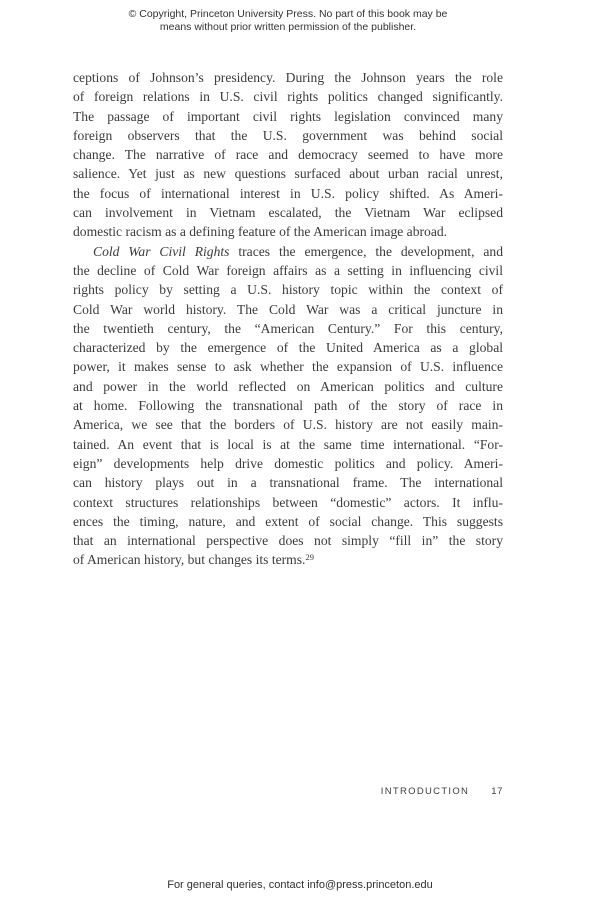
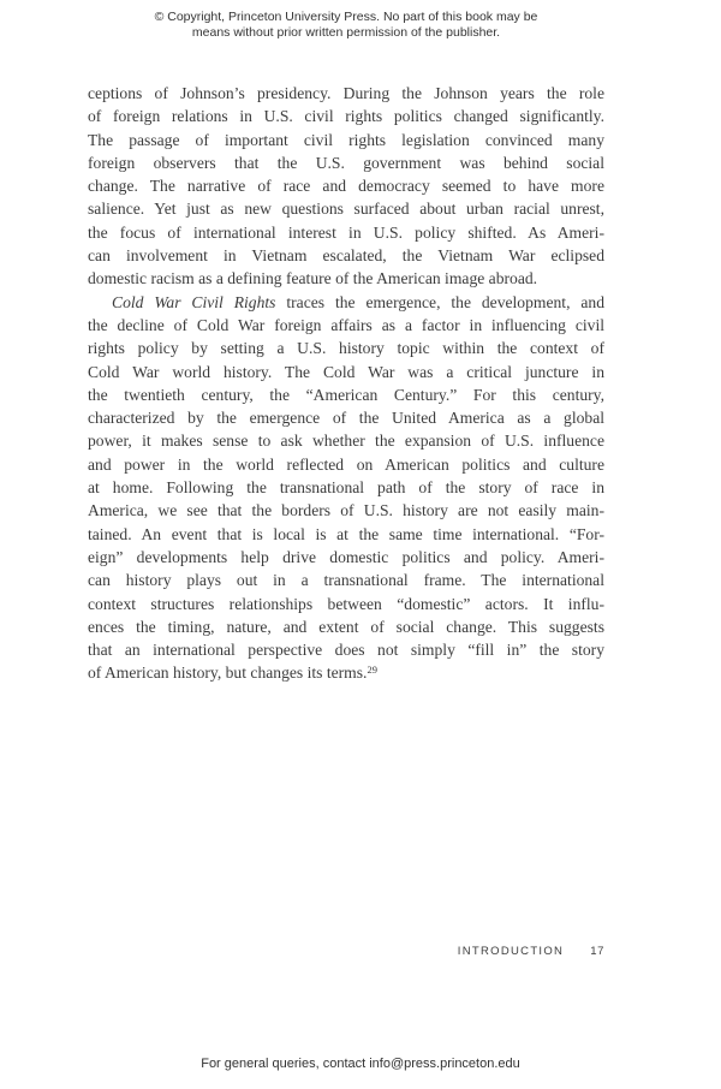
  © Copyright, Princeton University Press. No part of this book may be
  means without prior written permission of the publisher.
  ceptions of Johnson’s presidency. During the Johnson years the role
  of foreign relations in U.S. civil rights politics changed significantly.
  The passage of important civil rights legislation convinced many
  foreign observers that the U.S. government was behind social
  change. The narrative of race and democracy seemed to have more
  salience. Yet just as new questions surfaced about urban racial unrest,
  the focus of international interest in U.S. policy shifted. As Ameri-
  can involvement in Vietnam escalated, the Vietnam War eclipsed
  domestic racism as a defining feature of the American image abroad.
  Cold War Civil Rights traces the emergence, the development, and
- the decline of Cold War foreign affairs as a setting in influencing civil
+ the decline of Cold War foreign affairs as a factor in influencing civil
  rights policy by setting a U.S. history topic within the context of
  Cold War world history. The Cold War was a critical juncture in
  the twentieth century, the “American Century.” For this century,
  characterized by the emergence of the United America as a global
  power, it makes sense to ask whether the expansion of U.S. influence
  and power in the world reflected on American politics and culture
  at home. Following the transnational path of the story of race in
  America, we see that the borders of U.S. history are not easily main-
  tained. An event that is local is at the same time international. “For-
  eign” developments help drive domestic politics and policy. Ameri-
  can history plays out in a transnational frame. The international
  context structures relationships between “domestic” actors. It influ-
  ences the timing, nature, and extent of social change. This suggests
  that an international perspective does not simply “fill in” the story
  of American history, but changes its terms.29
  INTRODUCTION 17
  For general queries, contact info@press.princeton.edu
